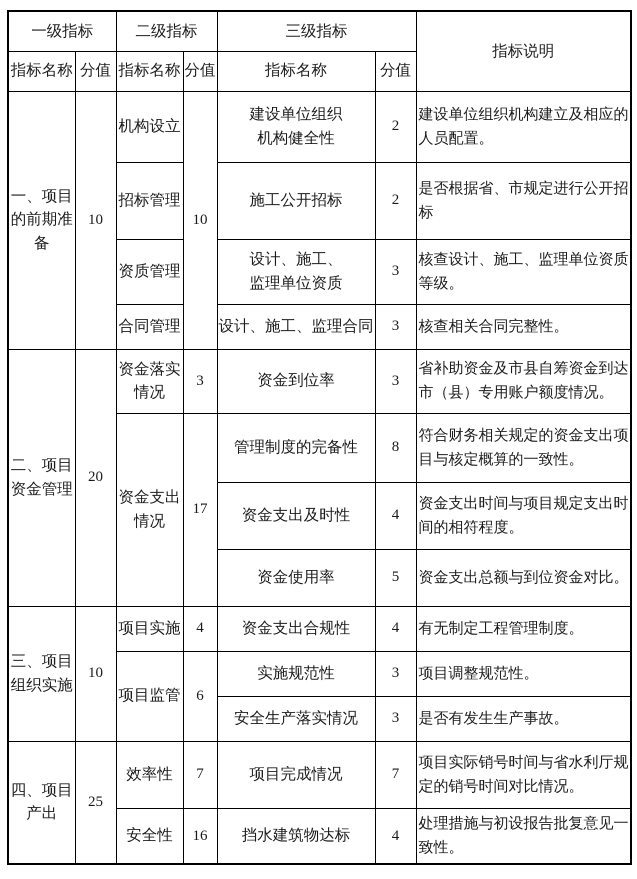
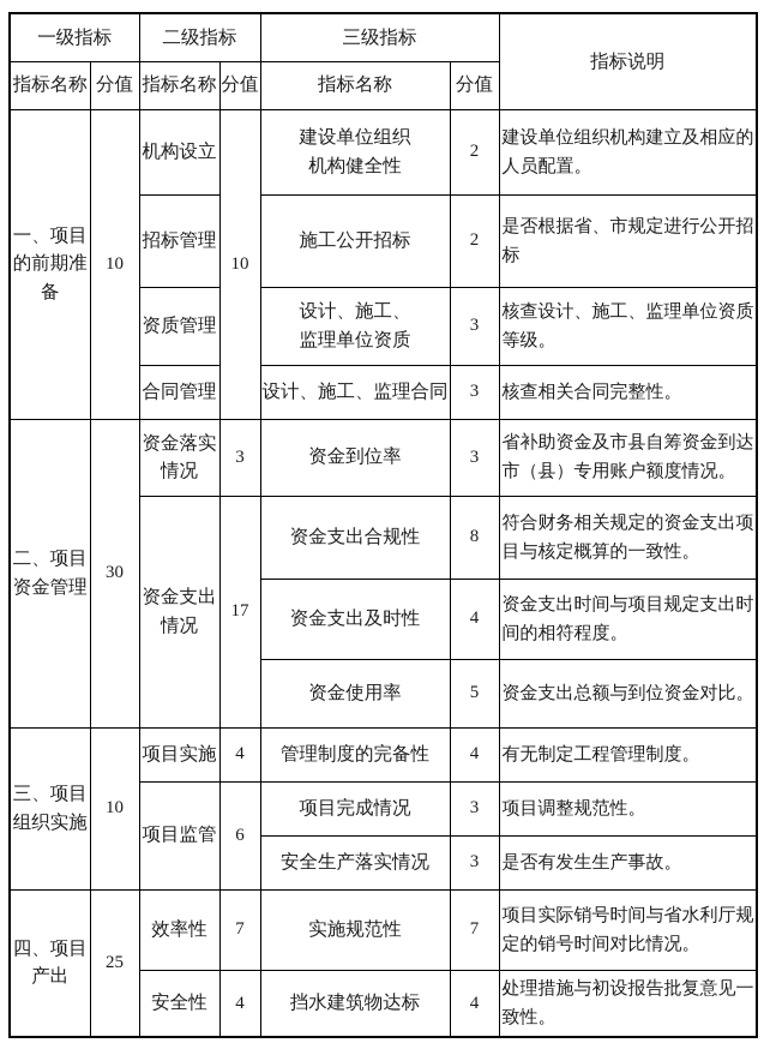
  一级指标	二级指标	三级指标	指标说明
  指标名称	分值	指标名称	分值	指标名称	分值
  一、项目的前期准备	10	机构设立	10	建设单位组织 机构健全性	2	建设单位组织机构建立及相应的人员配置。
  招标管理	施工公开招标	2	是否根据省、市规定进行公开招标
  资质管理	设计、施工、 监理单位资质	3	核查设计、施工、监理单位资质等级。
  合同管理	设计、施工、监理合同	3	核查相关合同完整性。
- 二、项目资金管理	20	资金落实情况	3	资金到位率	3	省补助资金及市县自筹资金到达市（县）专用账户额度情况。
+ 二、项目资金管理	30	资金落实情况	3	资金到位率	3	省补助资金及市县自筹资金到达市（县）专用账户额度情况。
- 资金支出情况	17	管理制度的完备性	8	符合财务相关规定的资金支出项目与核定概算的一致性。
+ 资金支出情况	17	资金支出合规性	8	符合财务相关规定的资金支出项目与核定概算的一致性。
  资金支出及时性	4	资金支出时间与项目规定支出时间的相符程度。
  资金使用率	5	资金支出总额与到位资金对比。
- 三、项目组织实施	10	项目实施	4	资金支出合规性	4	有无制定工程管理制度。
+ 三、项目组织实施	10	项目实施	4	管理制度的完备性	4	有无制定工程管理制度。
- 项目监管	6	实施规范性	3	项目调整规范性。
+ 项目监管	6	项目完成情况	3	项目调整规范性。
  安全生产落实情况	3	是否有发生生产事故。
- 四、项目产出	25	效率性	7	项目完成情况	7	项目实际销号时间与省水利厅规定的销号时间对比情况。
+ 四、项目产出	25	效率性	7	实施规范性	7	项目实际销号时间与省水利厅规定的销号时间对比情况。
- 安全性	16	挡水建筑物达标	4	处理措施与初设报告批复意见一致性。
+ 安全性	4	挡水建筑物达标	4	处理措施与初设报告批复意见一致性。
